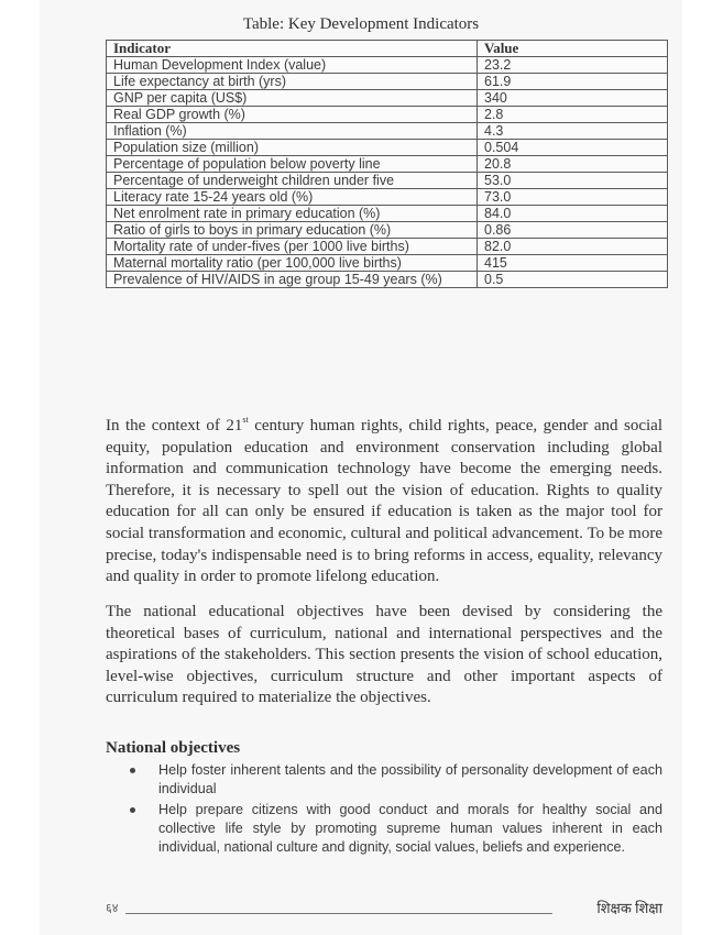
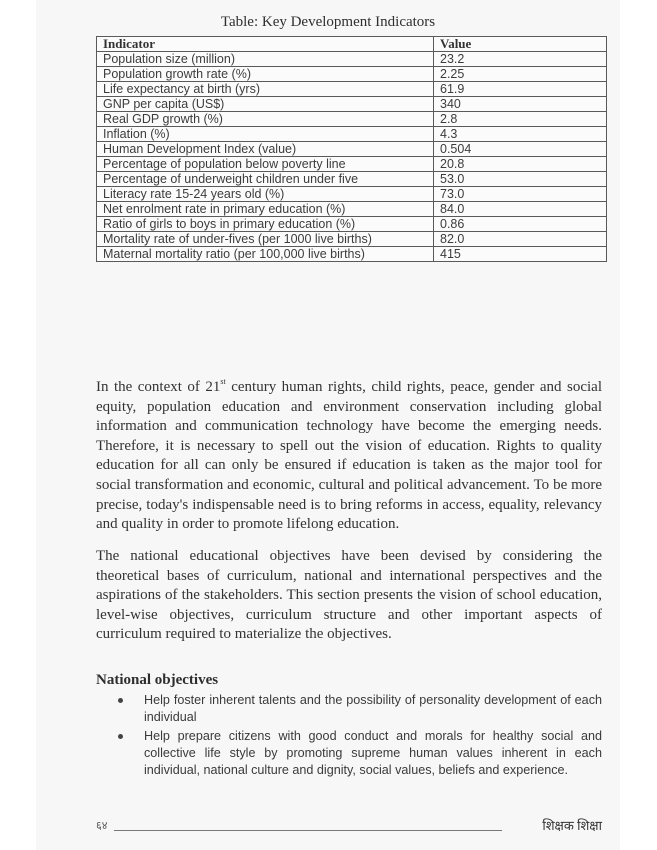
  Table: Key Development Indicators
  Indicator	Value
- Human Development Index (value)	23.2
+ Population size (million)	23.2
+ Population growth rate (%)	2.25
  Life expectancy at birth (yrs)	61.9
  GNP per capita (US$)	340
  Real GDP growth (%)	2.8
  Inflation (%)	4.3
- Population size (million)	0.504
+ Human Development Index (value)	0.504
  Percentage of population below poverty line	20.8
  Percentage of underweight children under five	53.0
  Literacy rate 15-24 years old (%)	73.0
  Net enrolment rate in primary education (%)	84.0
  Ratio of girls to boys in primary education (%)	0.86
  Mortality rate of under-fives (per 1000 live births)	82.0
  Maternal mortality ratio (per 100,000 live births)	415
- Prevalence of HIV/AIDS in age group 15-49 years (%)	0.5
  In the context of 21st century human rights, child rights, peace, gender and social equity, population education and environment conservation including global information and communication technology have become the emerging needs. Therefore, it is necessary to spell out the vision of education. Rights to quality education for all can only be ensured if education is taken as the major tool for social transformation and economic, cultural and political advancement. To be more precise, today's indispensable need is to bring reforms in access, equality, relevancy and quality in order to promote lifelong education.
  The national educational objectives have been devised by considering the theoretical bases of curriculum, national and international perspectives and the aspirations of the stakeholders. This section presents the vision of school education, level-wise objectives, curriculum structure and other important aspects of curriculum required to materialize the objectives.
  National objectives
  Help foster inherent talents and the possibility of personality development of each individual
  Help prepare citizens with good conduct and morals for healthy social and collective life style by promoting supreme human values inherent in each individual, national culture and dignity, social values, beliefs and experience.
  ६४
  शिक्षक शिक्षा
